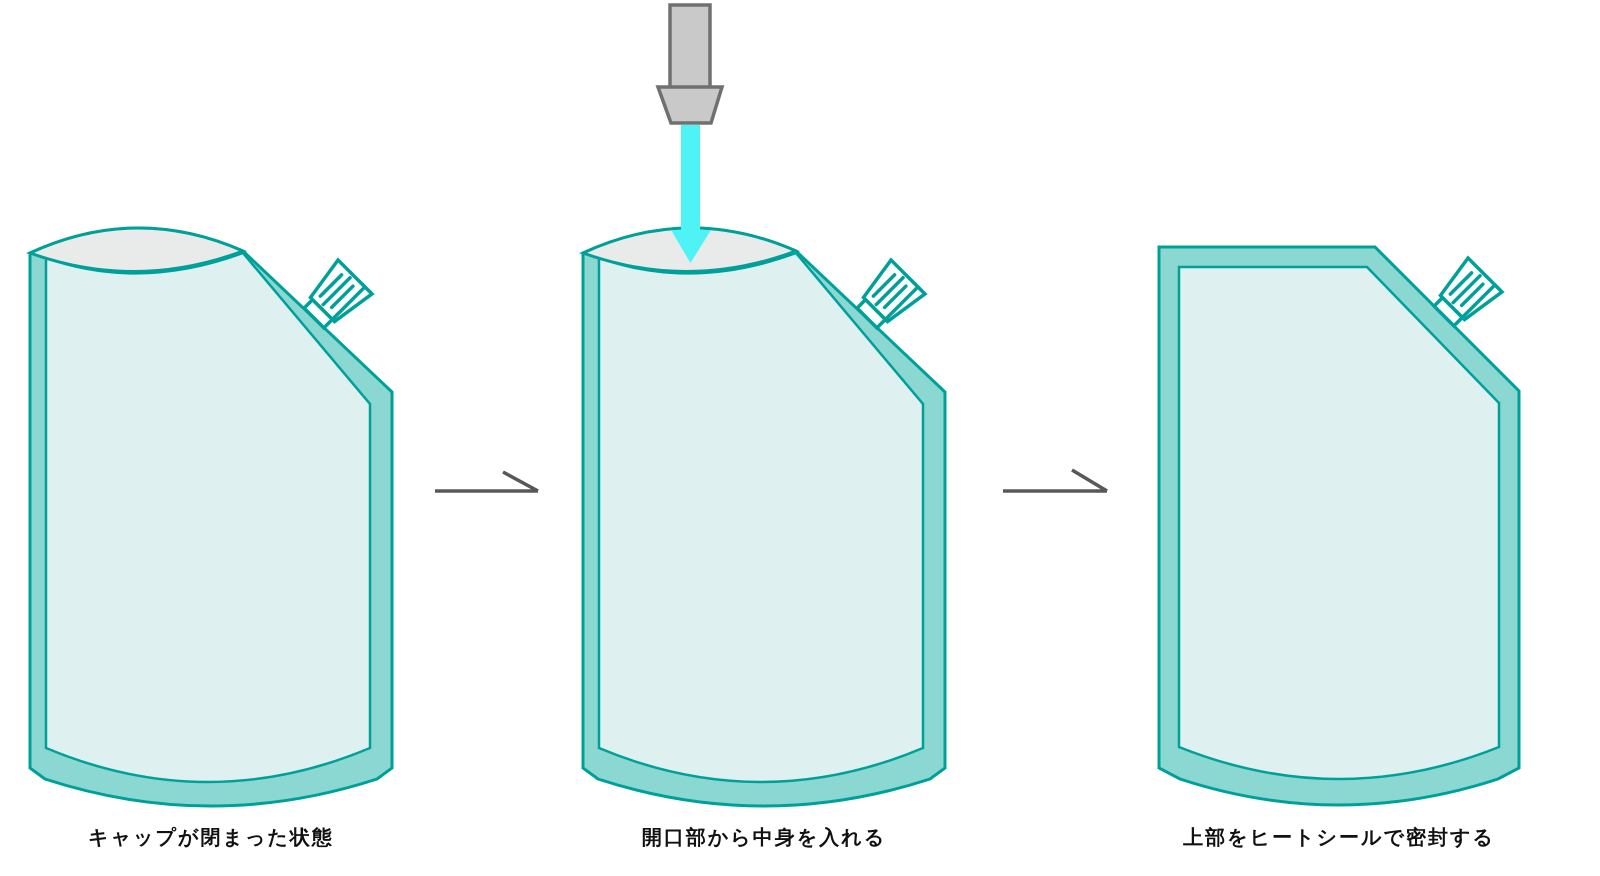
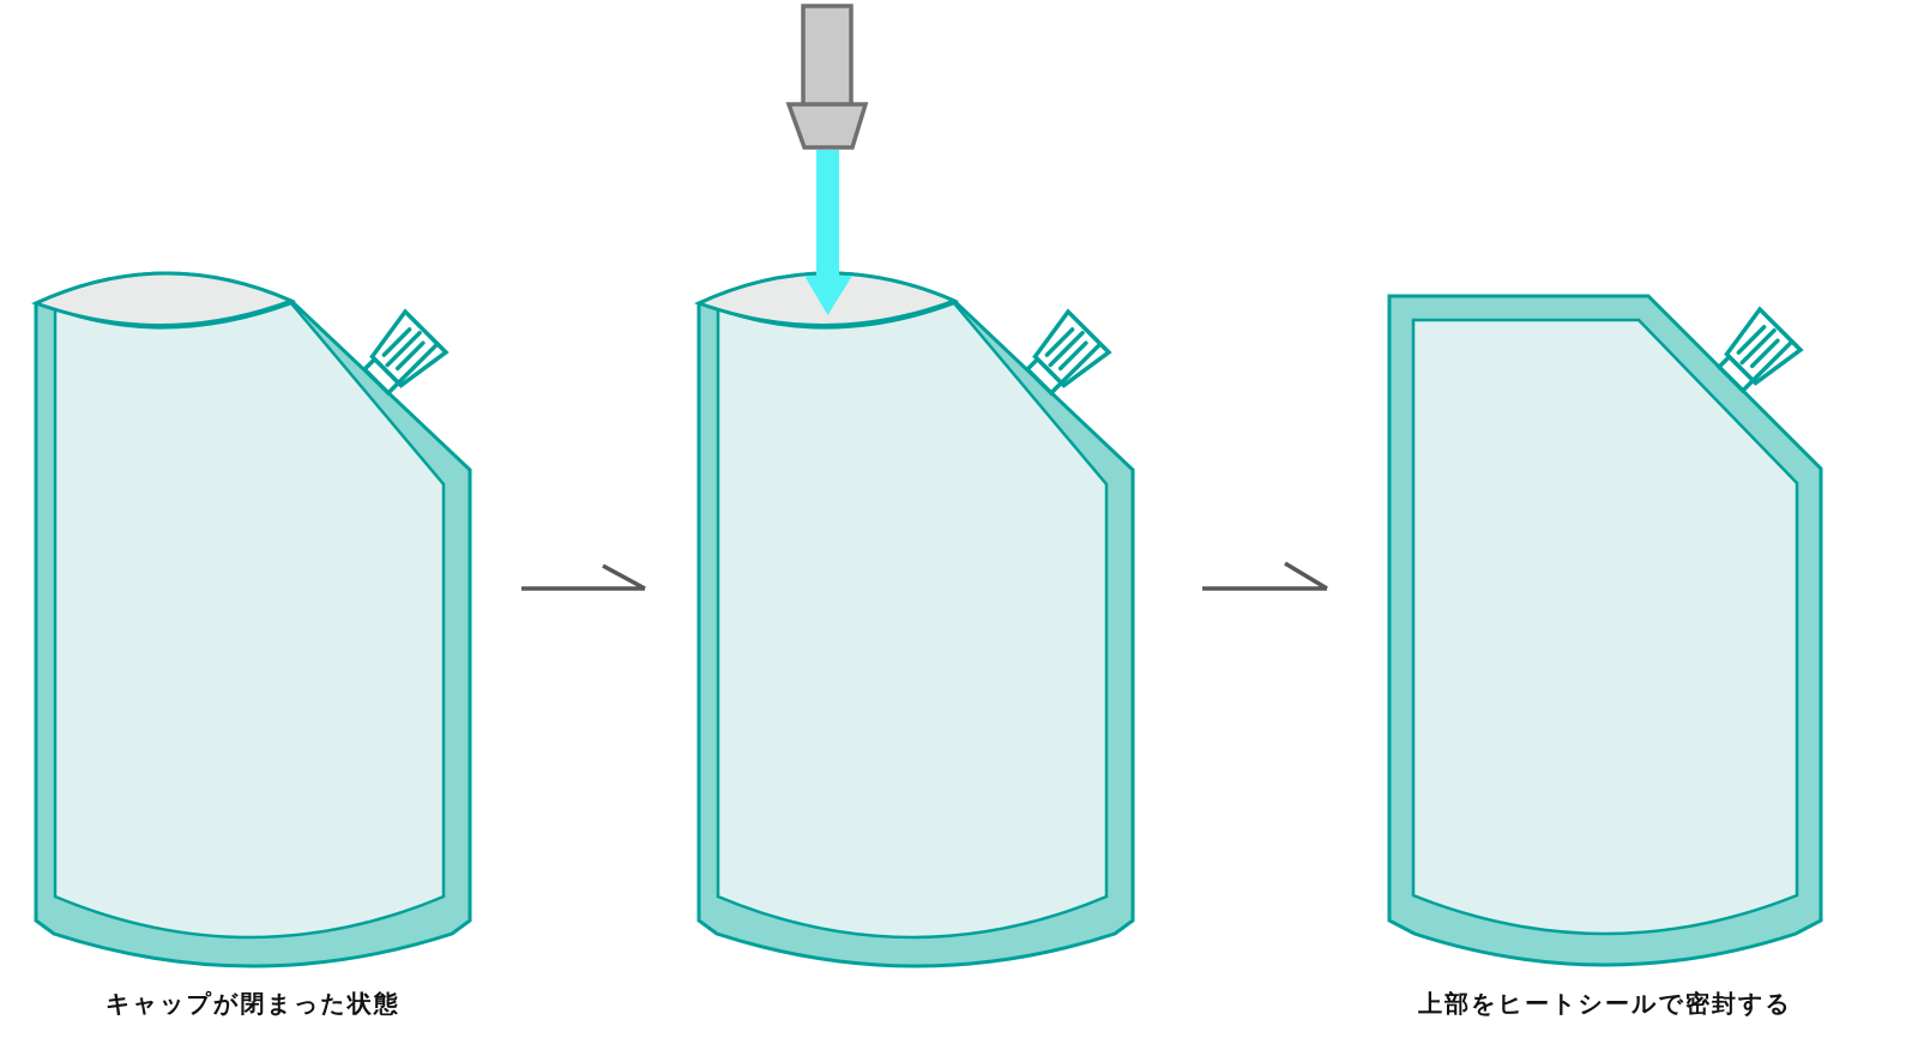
  キャップが閉まった状態
- 開口部から中身を入れる
  上部をヒートシールで密封する
